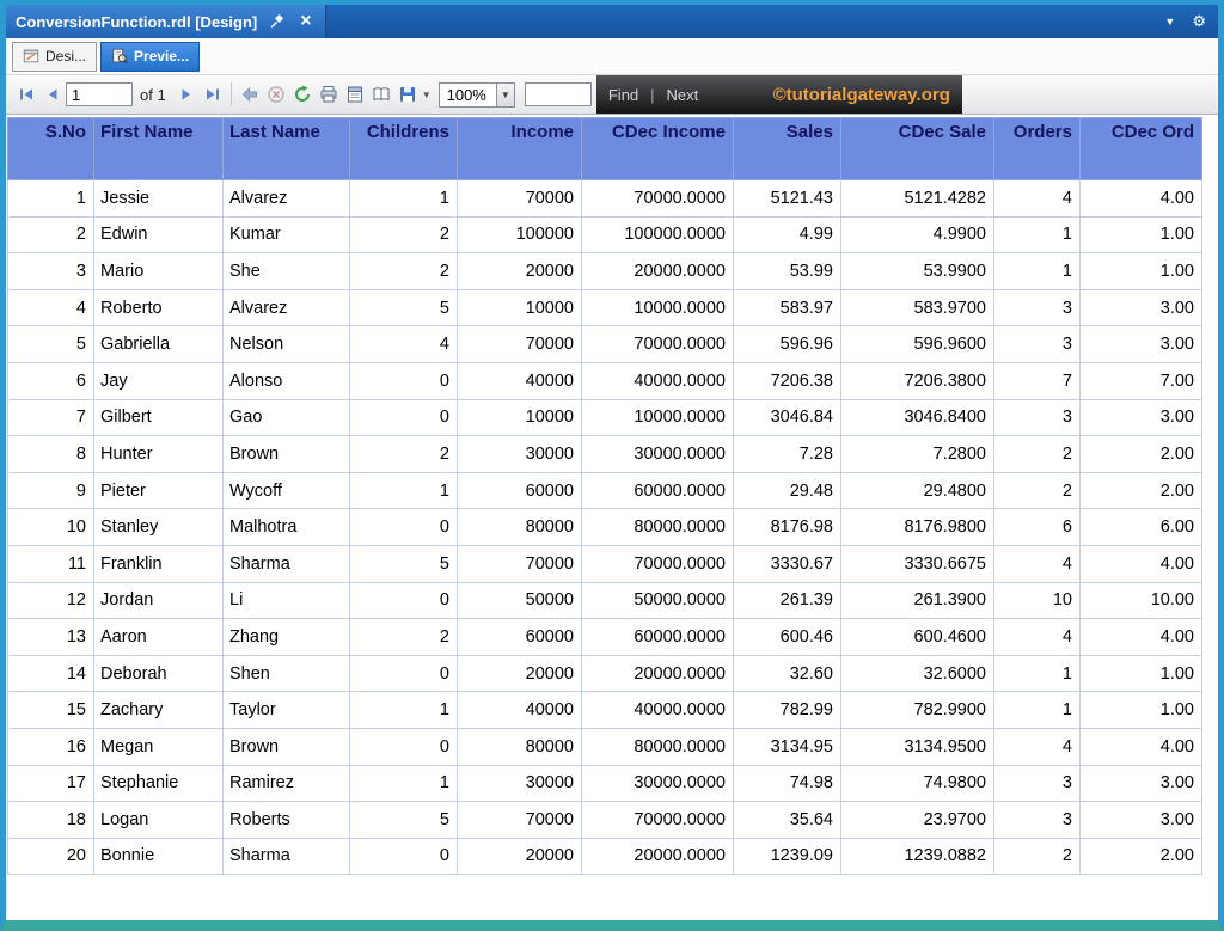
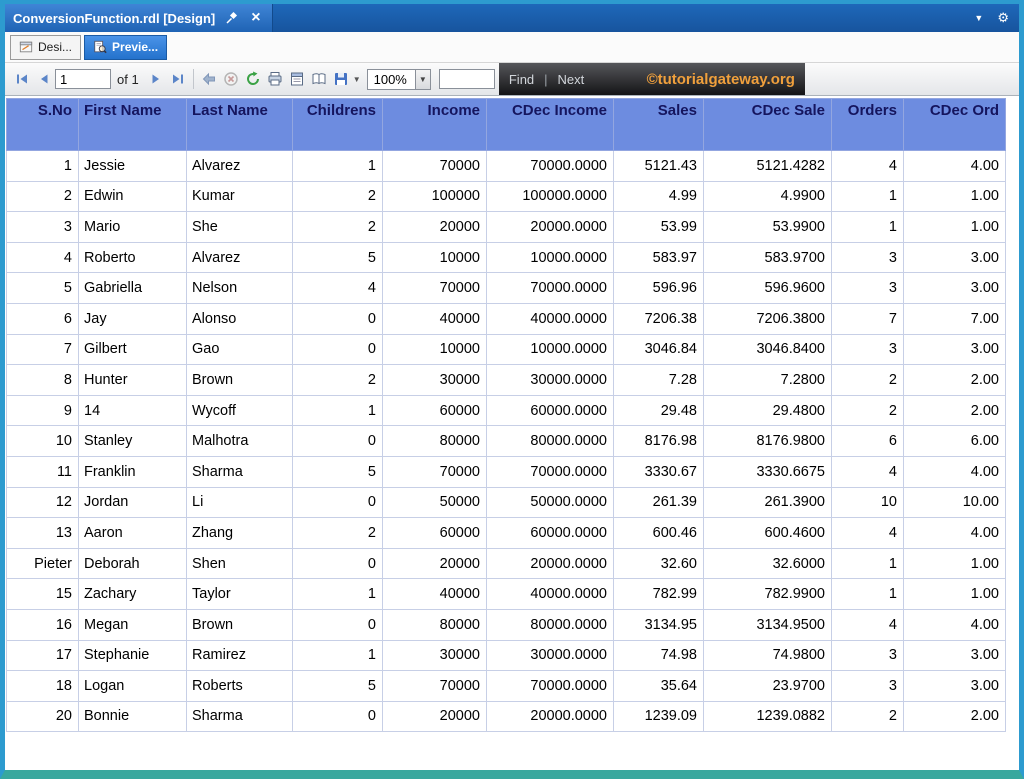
  ConversionFunction.rdl [Design]
  ×
  ▼
  ⚙
  Desi...
  Previe...
  1
  of 1
  ▼
  100%
  ▼
  Find
  |
  Next
  ©tutorialgateway.org
  S.No	First Name	Last Name	Childrens	Income	CDec Income	Sales	CDec Sale	Orders	CDec Ord
  1	Jessie	Alvarez	1	70000	70000.0000	5121.43	5121.4282	4	4.00
  2	Edwin	Kumar	2	100000	100000.0000	4.99	4.9900	1	1.00
  3	Mario	She	2	20000	20000.0000	53.99	53.9900	1	1.00
  4	Roberto	Alvarez	5	10000	10000.0000	583.97	583.9700	3	3.00
  5	Gabriella	Nelson	4	70000	70000.0000	596.96	596.9600	3	3.00
  6	Jay	Alonso	0	40000	40000.0000	7206.38	7206.3800	7	7.00
  7	Gilbert	Gao	0	10000	10000.0000	3046.84	3046.8400	3	3.00
  8	Hunter	Brown	2	30000	30000.0000	7.28	7.2800	2	2.00
- 9	Pieter	Wycoff	1	60000	60000.0000	29.48	29.4800	2	2.00
+ 9	14	Wycoff	1	60000	60000.0000	29.48	29.4800	2	2.00
  10	Stanley	Malhotra	0	80000	80000.0000	8176.98	8176.9800	6	6.00
  11	Franklin	Sharma	5	70000	70000.0000	3330.67	3330.6675	4	4.00
  12	Jordan	Li	0	50000	50000.0000	261.39	261.3900	10	10.00
  13	Aaron	Zhang	2	60000	60000.0000	600.46	600.4600	4	4.00
- 14	Deborah	Shen	0	20000	20000.0000	32.60	32.6000	1	1.00
+ Pieter	Deborah	Shen	0	20000	20000.0000	32.60	32.6000	1	1.00
  15	Zachary	Taylor	1	40000	40000.0000	782.99	782.9900	1	1.00
  16	Megan	Brown	0	80000	80000.0000	3134.95	3134.9500	4	4.00
  17	Stephanie	Ramirez	1	30000	30000.0000	74.98	74.9800	3	3.00
  18	Logan	Roberts	5	70000	70000.0000	35.64	23.9700	3	3.00
  20	Bonnie	Sharma	0	20000	20000.0000	1239.09	1239.0882	2	2.00
